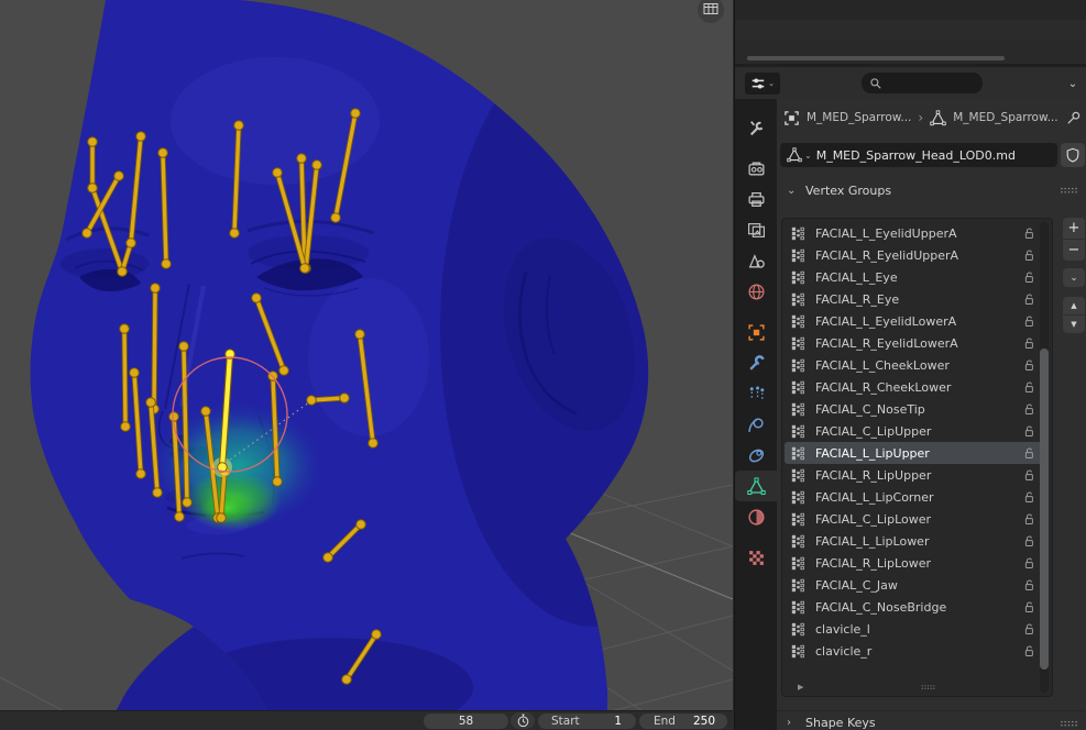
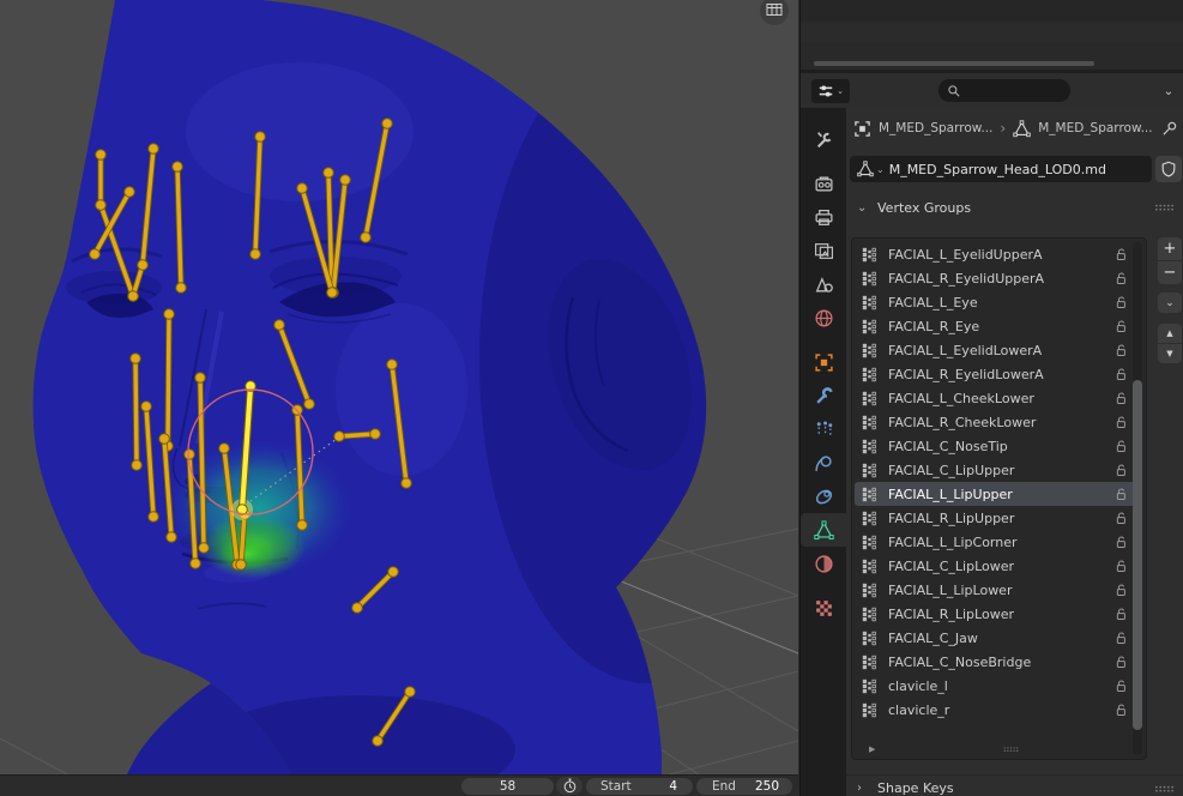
  58
  Start
- 1
+ 4
  End
  250
  ⌄
  ⌄
  M_MED_Sparrow...
  ›
  M_MED_Sparrow...
  ⌄
  M_MED_Sparrow_Head_LOD0.md
  ⌄
  Vertex Groups
  FACIAL_L_EyelidUpperA
  FACIAL_R_EyelidUpperA
  FACIAL_L_Eye
  FACIAL_R_Eye
  FACIAL_L_EyelidLowerA
  FACIAL_R_EyelidLowerA
  FACIAL_L_CheekLower
  FACIAL_R_CheekLower
  FACIAL_C_NoseTip
  FACIAL_C_LipUpper
  FACIAL_L_LipUpper
  FACIAL_R_LipUpper
  FACIAL_L_LipCorner
  FACIAL_C_LipLower
  FACIAL_L_LipLower
  FACIAL_R_LipLower
  FACIAL_C_Jaw
  FACIAL_C_NoseBridge
  clavicle_l
  clavicle_r
  ▶
  +
  −
  ⌄
  ▲
  ▼
  ›
  Shape Keys
